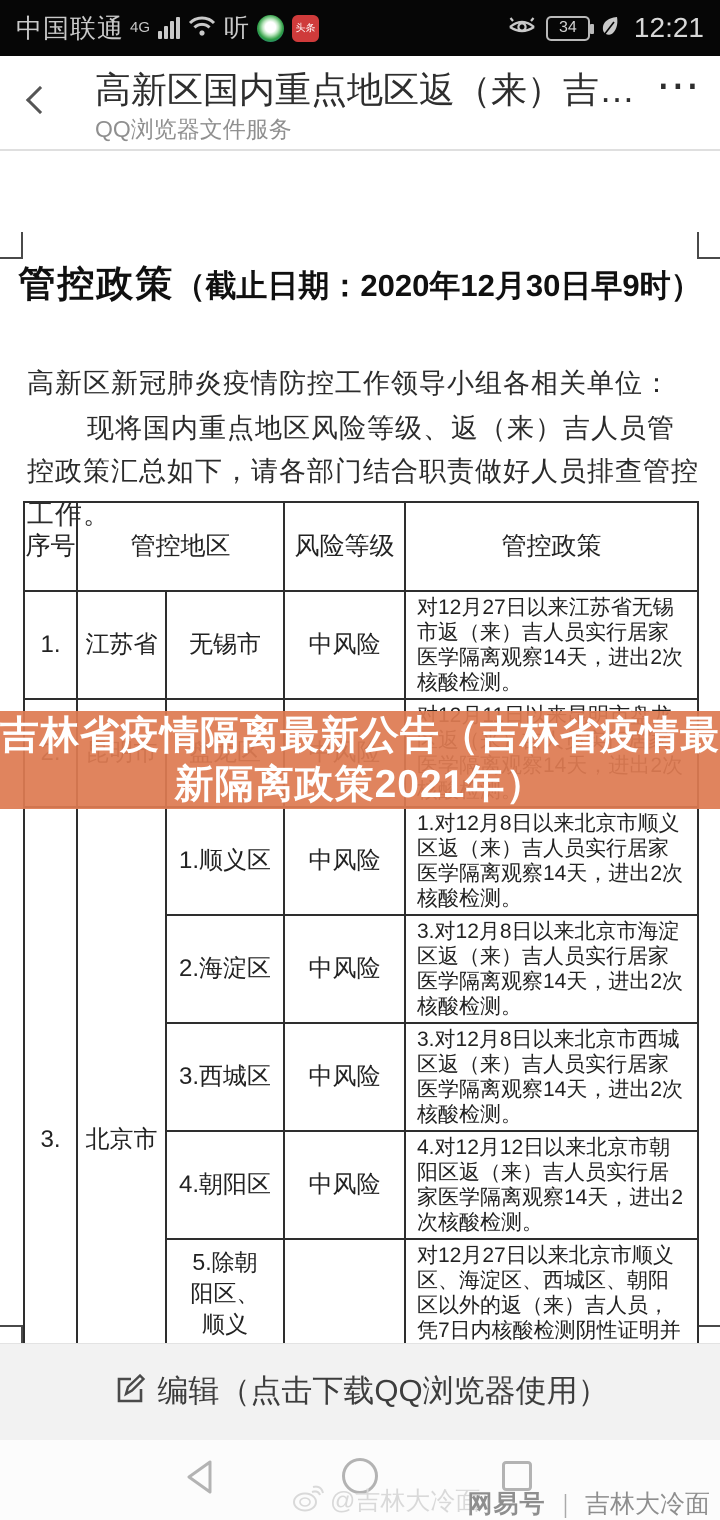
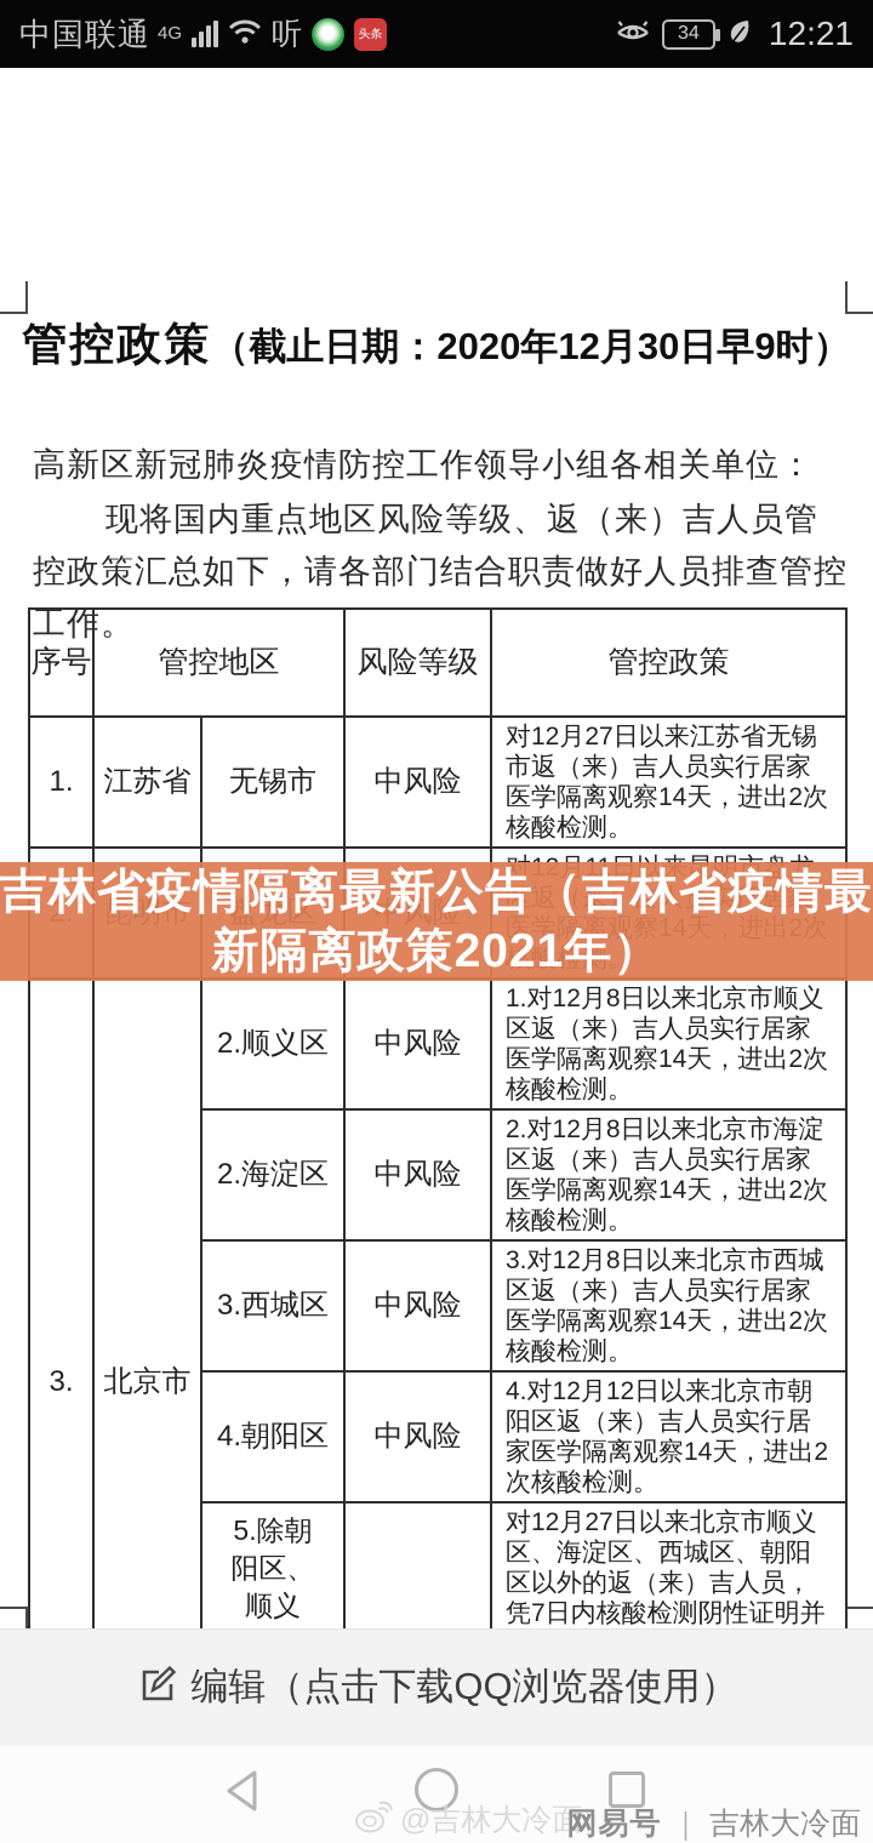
  中国联通
  4G
  听
  头条
  34
  12:21
- 高新区国内重点地区返（来）吉…
- ⋯
- QQ浏览器文件服务
  管控政策（截止日期：2020年12月30日早9时）
  高新区新冠肺炎疫情防控工作领导小组各相关单位：
  现将国内重点地区风险等级、返（来）吉人员管控政策汇总如下，请各部门结合职责做好人员排查管控工作。
  序号	管控地区	风险等级	管控政策
  1.	江苏省	无锡市	中风险	对12月27日以来江苏省无锡市返（来）吉人员实行居家医学隔离观察14天，进出2次核酸检测。
- 3.	北京市	1.顺义区	中风险	1.对12月8日以来北京市顺义区返（来）吉人员实行居家医学隔离观察14天，进出2次核酸检测。
+ 3.	北京市	2.顺义区	中风险	1.对12月8日以来北京市顺义区返（来）吉人员实行居家医学隔离观察14天，进出2次核酸检测。
- 2.海淀区	中风险	3.对12月8日以来北京市海淀区返（来）吉人员实行居家医学隔离观察14天，进出2次核酸检测。
+ 2.海淀区	中风险	2.对12月8日以来北京市海淀区返（来）吉人员实行居家医学隔离观察14天，进出2次核酸检测。
  3.西城区	中风险	3.对12月8日以来北京市西城区返（来）吉人员实行居家医学隔离观察14天，进出2次核酸检测。
  4.朝阳区	中风险	4.对12月12日以来北京市朝阳区返（来）吉人员实行居家医学隔离观察14天，进出2次核酸检测。
  吉林省疫情隔离最新公告（吉林省疫情最
  新隔离政策2021年）
  编辑（点击下载QQ浏览器使用）
  @吉林大冷面
  网易号
  ｜
  吉林大冷面
